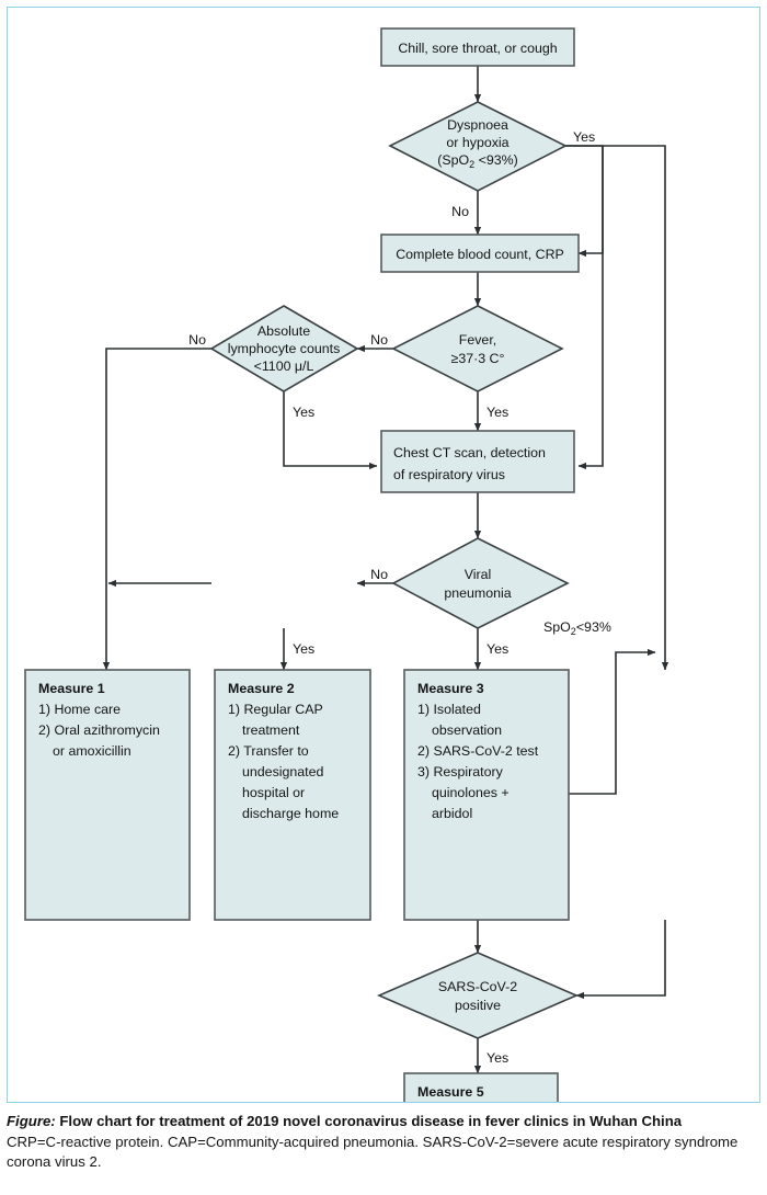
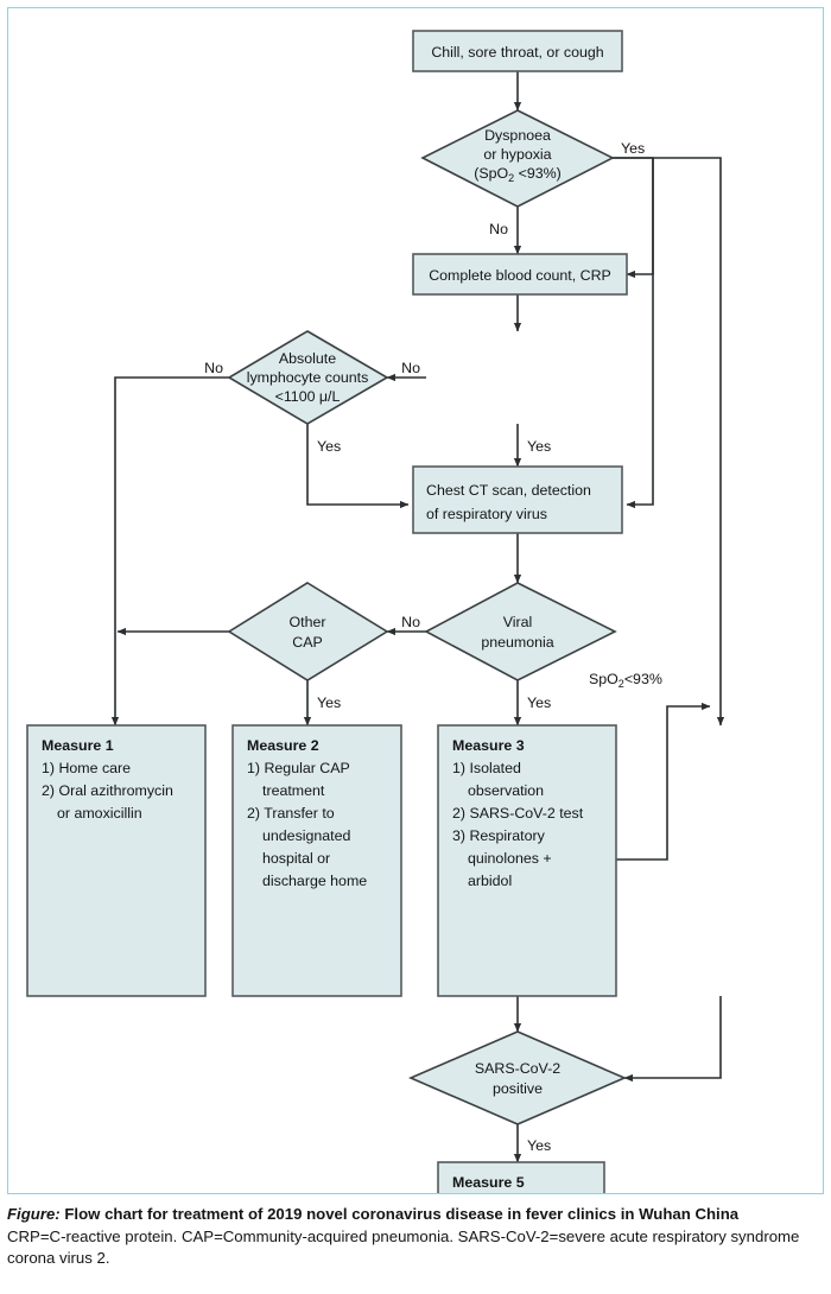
  Chill, sore throat, or cough
  Dyspnoea
  or hypoxia
  (SpO2 <93%)
  Complete blood count, CRP
- Fever,
- ≥37·3 C°
  Absolute
  lymphocyte counts
  <1100 μ/L
  Chest CT scan, detection
  of respiratory virus
  Viral
  pneumonia
+ Other
+ CAP
  SARS-CoV-2
  positive
  Measure 1
  1) Home care
  2) Oral azithromycin
  or amoxicillin
  Measure 2
  1) Regular CAP
  treatment
  2) Transfer to
  undesignated
  hospital or
  discharge home
  Measure 3
  1) Isolated
  observation
  2) SARS-CoV-2 test
  3) Respiratory
  quinolones +
  arbidol
  Measure 5
  Yes
  No
  No
  Yes
  No
  Yes
  No
  Yes
  Yes
  SpO2<93%
  Yes
  Figure: Flow chart for treatment of 2019 novel coronavirus disease in fever clinics in Wuhan China
  CRP=C-reactive protein. CAP=Community-acquired pneumonia. SARS-CoV-2=severe acute respiratory syndrome corona virus 2.
